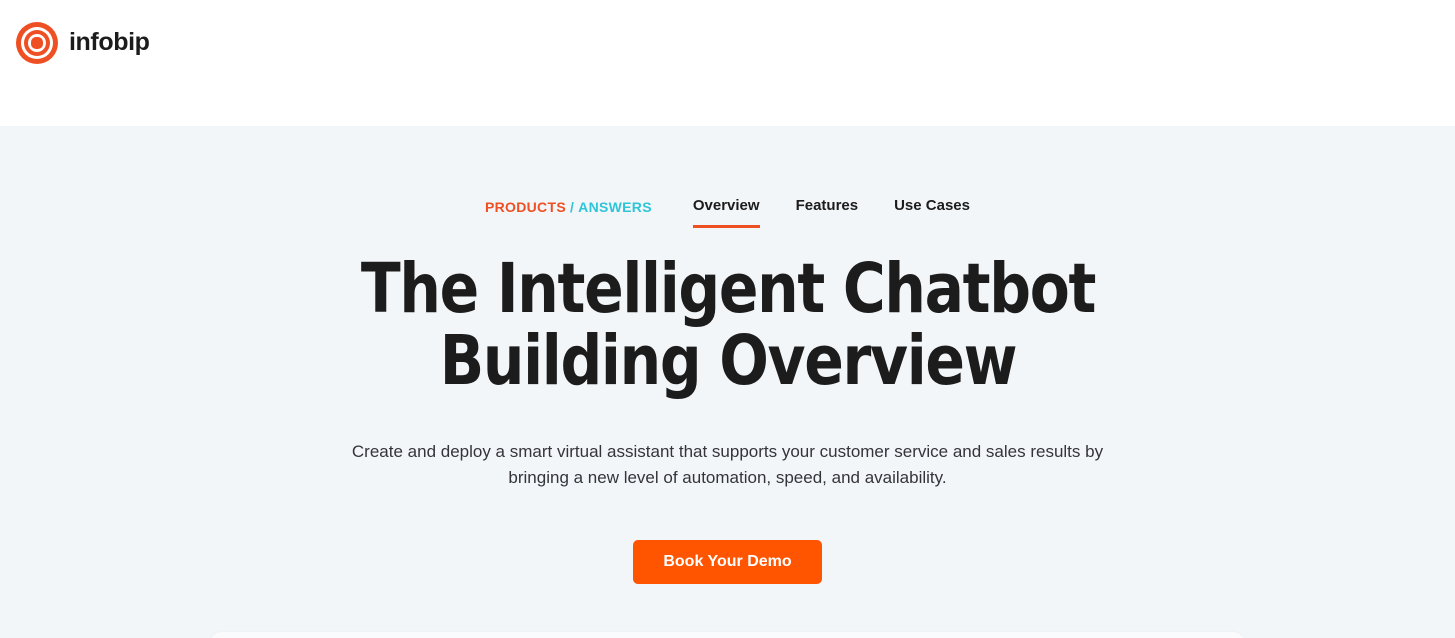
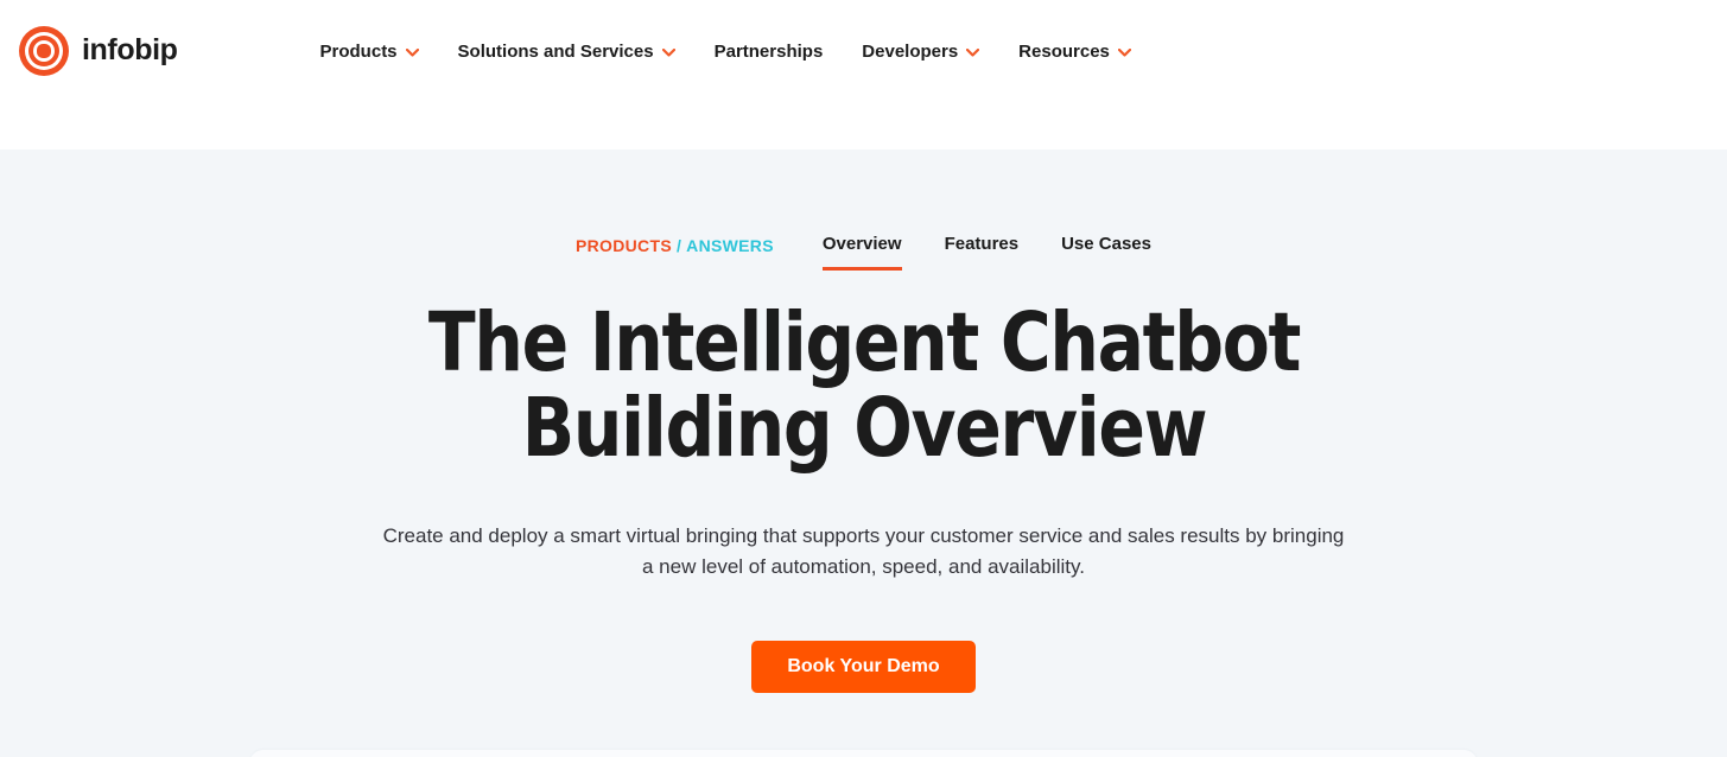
  infobip
+ Products
+ Solutions and Services
+ Partnerships
+ Developers
+ Resources
  PRODUCTS / ANSWERS
  Overview
  Features
  Use Cases
  The Intelligent Chatbot Building Overview
- Create and deploy a smart virtual assistant that supports your customer service and sales results by bringing a new level of automation, speed, and availability.
+ Create and deploy a smart virtual bringing that supports your customer service and sales results by bringing a new level of automation, speed, and availability.
  Book Your Demo
